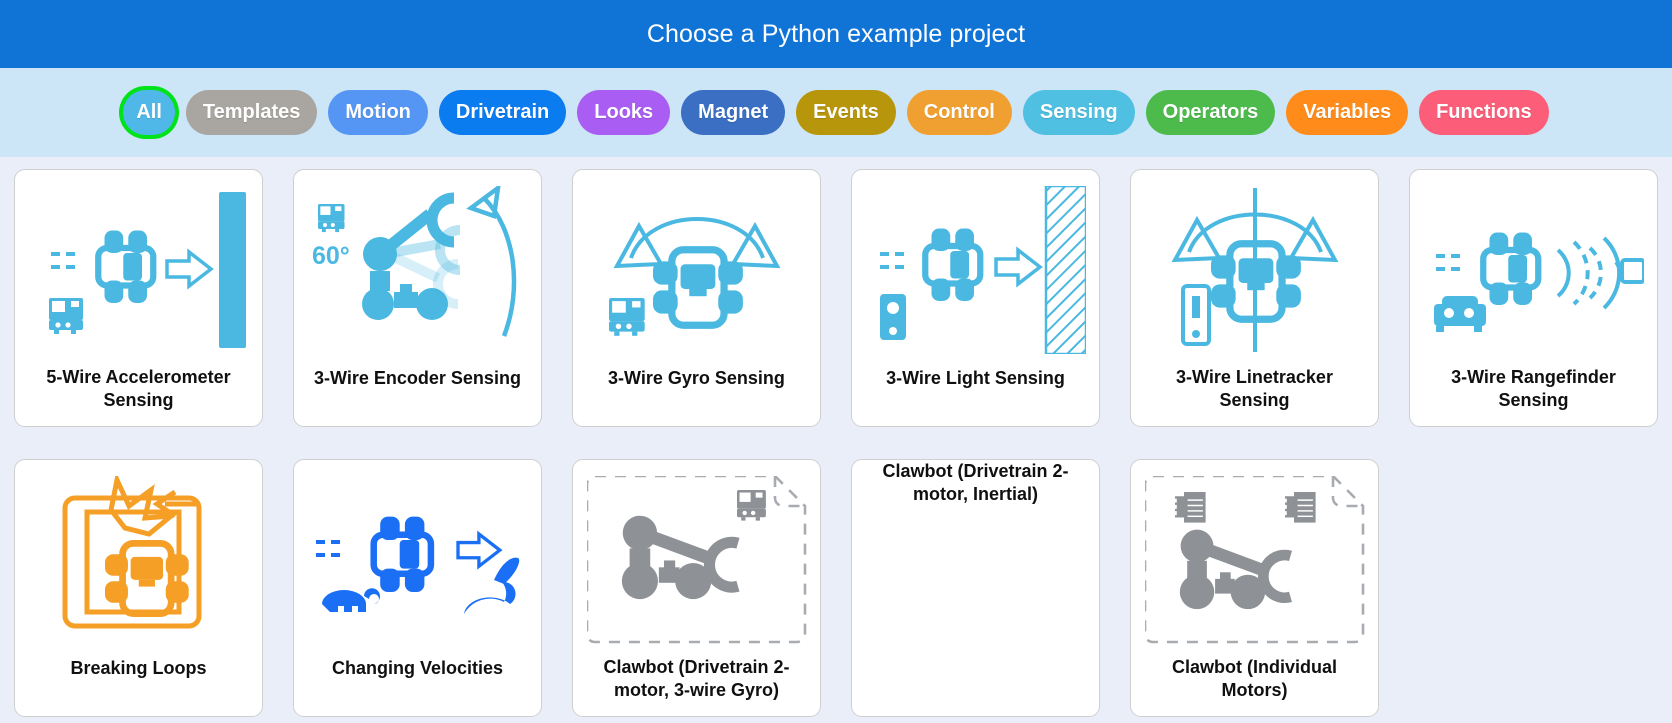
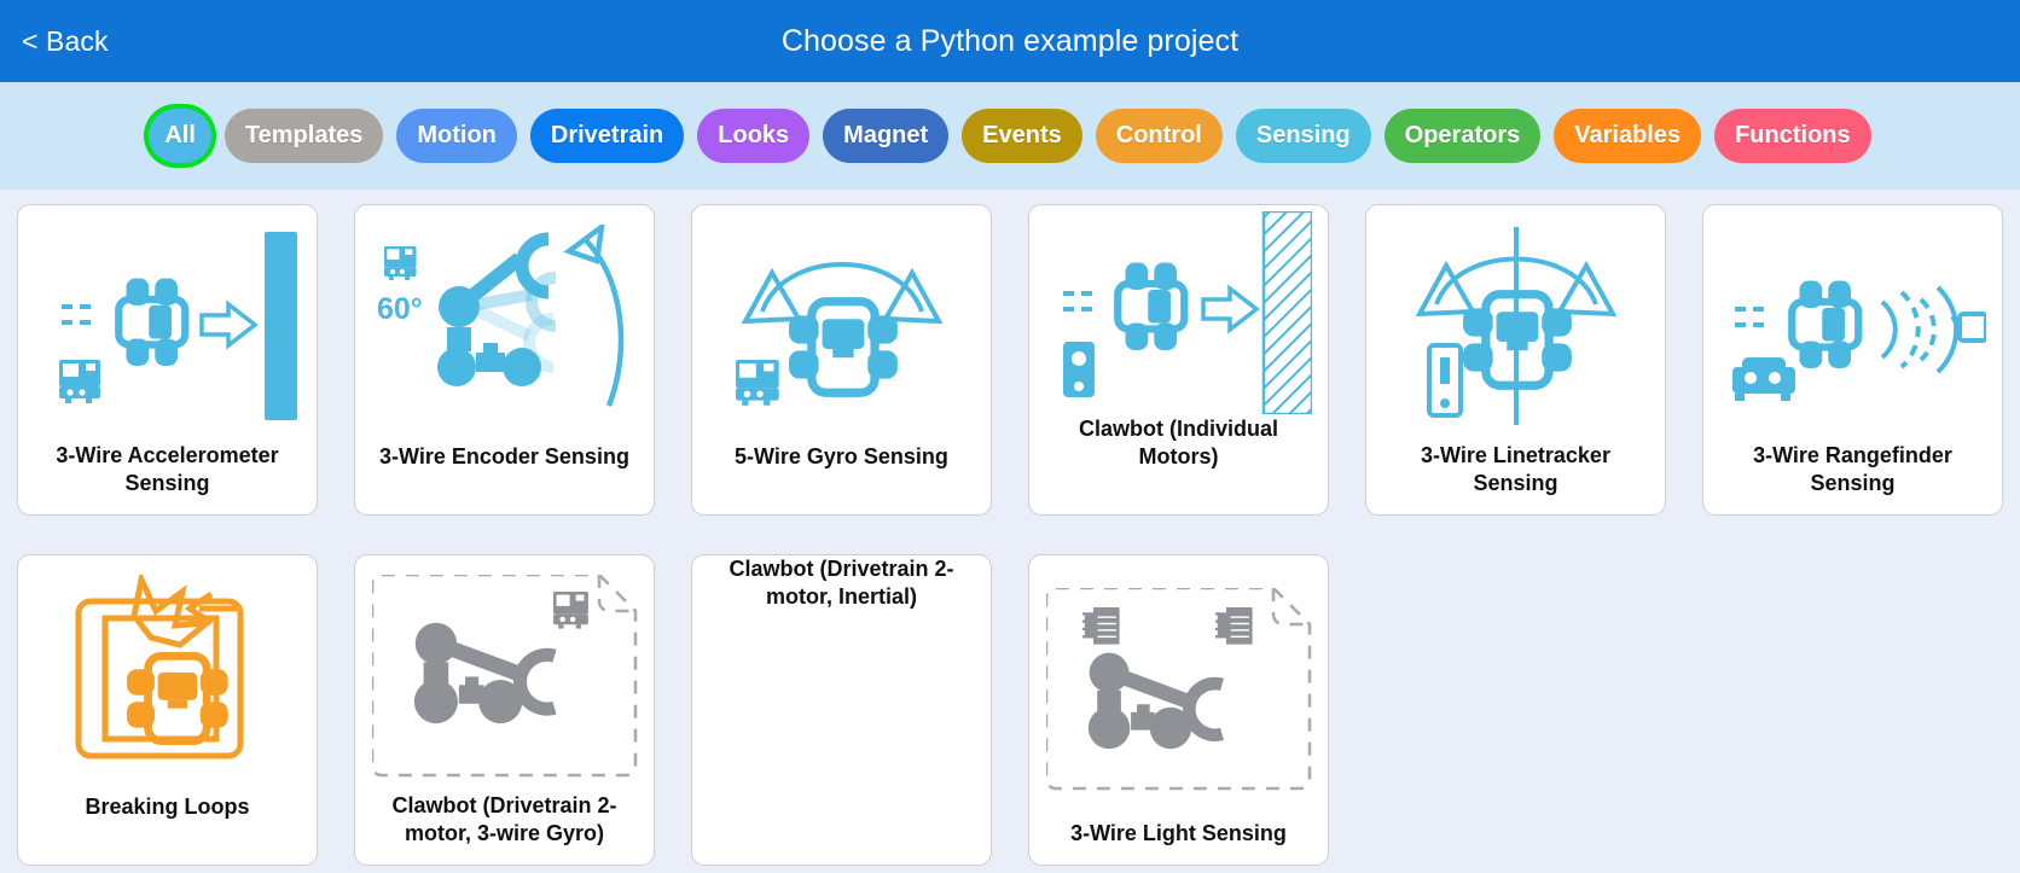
+ < Back
  Choose a Python example project
  All
  Templates
  Motion
  Drivetrain
  Looks
  Magnet
  Events
  Control
  Sensing
  Operators
  Variables
  Functions
- 5-Wire Accelerometer Sensing
+ 3-Wire Accelerometer Sensing
  60°
  3-Wire Encoder Sensing
- 3-Wire Gyro Sensing
+ 5-Wire Gyro Sensing
- 3-Wire Light Sensing
+ Clawbot (Individual Motors)
  3-Wire Linetracker Sensing
  3-Wire Rangefinder Sensing
  Breaking Loops
- Changing Velocities
  Clawbot (Drivetrain 2-motor, 3-wire Gyro)
  Clawbot (Drivetrain 2-motor, Inertial)
- Clawbot (Individual Motors)
+ 3-Wire Light Sensing
